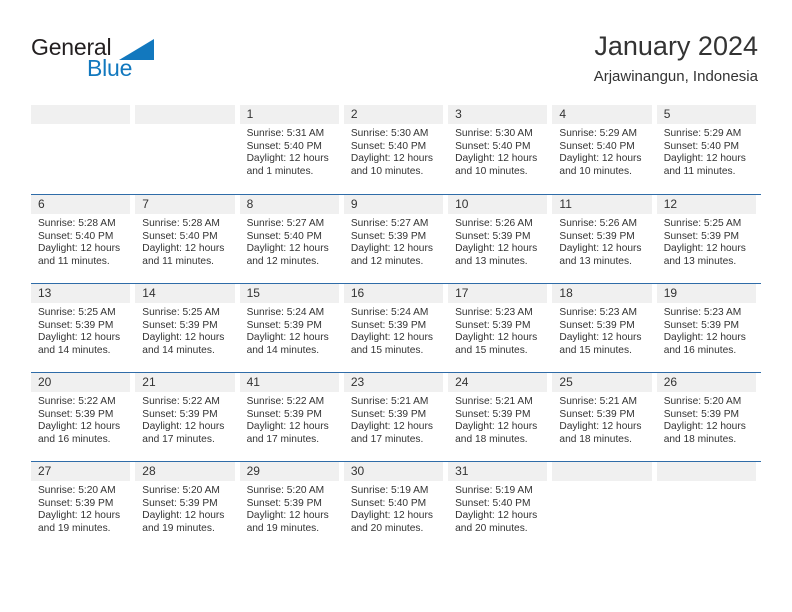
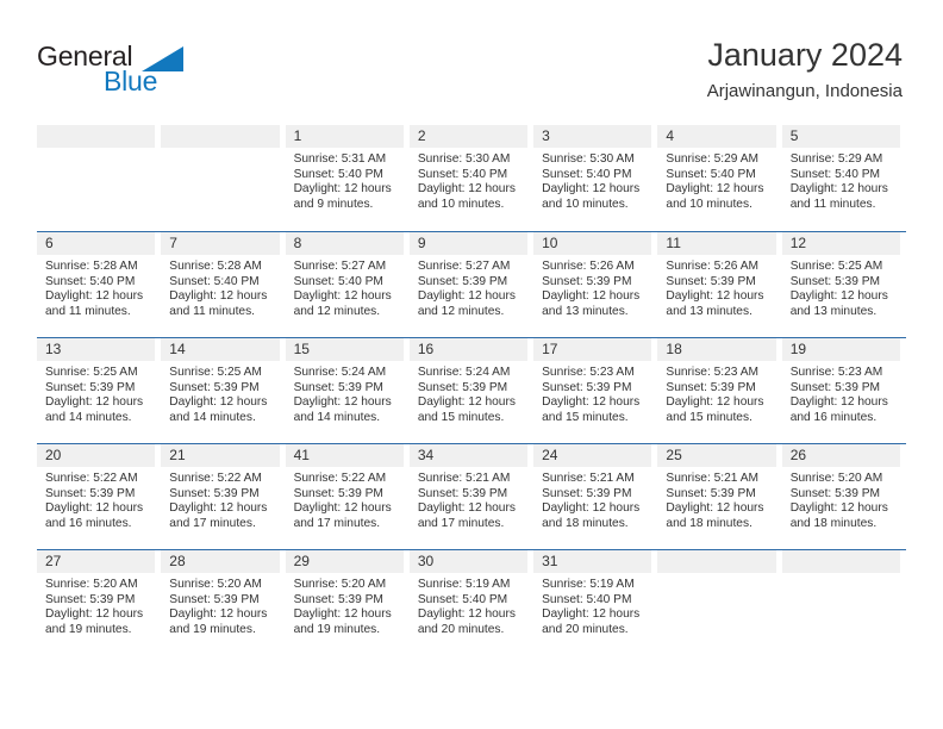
  General
  Blue
  January 2024
  Arjawinangun, Indonesia
  1
  Sunrise: 5:31 AM
  Sunset: 5:40 PM
  Daylight: 12 hours
- and 1 minutes.
+ and 9 minutes.
  2
  Sunrise: 5:30 AM
  Sunset: 5:40 PM
  Daylight: 12 hours
  and 10 minutes.
  3
  Sunrise: 5:30 AM
  Sunset: 5:40 PM
  Daylight: 12 hours
  and 10 minutes.
  4
  Sunrise: 5:29 AM
  Sunset: 5:40 PM
  Daylight: 12 hours
  and 10 minutes.
  5
  Sunrise: 5:29 AM
  Sunset: 5:40 PM
  Daylight: 12 hours
  and 11 minutes.
  6
  Sunrise: 5:28 AM
  Sunset: 5:40 PM
  Daylight: 12 hours
  and 11 minutes.
  7
  Sunrise: 5:28 AM
  Sunset: 5:40 PM
  Daylight: 12 hours
  and 11 minutes.
  8
  Sunrise: 5:27 AM
  Sunset: 5:40 PM
  Daylight: 12 hours
  and 12 minutes.
  9
  Sunrise: 5:27 AM
  Sunset: 5:39 PM
  Daylight: 12 hours
  and 12 minutes.
  10
  Sunrise: 5:26 AM
  Sunset: 5:39 PM
  Daylight: 12 hours
  and 13 minutes.
  11
  Sunrise: 5:26 AM
  Sunset: 5:39 PM
  Daylight: 12 hours
  and 13 minutes.
  12
  Sunrise: 5:25 AM
  Sunset: 5:39 PM
  Daylight: 12 hours
  and 13 minutes.
  13
  Sunrise: 5:25 AM
  Sunset: 5:39 PM
  Daylight: 12 hours
  and 14 minutes.
  14
  Sunrise: 5:25 AM
  Sunset: 5:39 PM
  Daylight: 12 hours
  and 14 minutes.
  15
  Sunrise: 5:24 AM
  Sunset: 5:39 PM
  Daylight: 12 hours
  and 14 minutes.
  16
  Sunrise: 5:24 AM
  Sunset: 5:39 PM
  Daylight: 12 hours
  and 15 minutes.
  17
  Sunrise: 5:23 AM
  Sunset: 5:39 PM
  Daylight: 12 hours
  and 15 minutes.
  18
  Sunrise: 5:23 AM
  Sunset: 5:39 PM
  Daylight: 12 hours
  and 15 minutes.
  19
  Sunrise: 5:23 AM
  Sunset: 5:39 PM
  Daylight: 12 hours
  and 16 minutes.
  20
  Sunrise: 5:22 AM
  Sunset: 5:39 PM
  Daylight: 12 hours
  and 16 minutes.
  21
  Sunrise: 5:22 AM
  Sunset: 5:39 PM
  Daylight: 12 hours
  and 17 minutes.
  41
  Sunrise: 5:22 AM
  Sunset: 5:39 PM
  Daylight: 12 hours
  and 17 minutes.
- 23
+ 34
  Sunrise: 5:21 AM
  Sunset: 5:39 PM
  Daylight: 12 hours
  and 17 minutes.
  24
  Sunrise: 5:21 AM
  Sunset: 5:39 PM
  Daylight: 12 hours
  and 18 minutes.
  25
  Sunrise: 5:21 AM
  Sunset: 5:39 PM
  Daylight: 12 hours
  and 18 minutes.
  26
  Sunrise: 5:20 AM
  Sunset: 5:39 PM
  Daylight: 12 hours
  and 18 minutes.
  27
  Sunrise: 5:20 AM
  Sunset: 5:39 PM
  Daylight: 12 hours
  and 19 minutes.
  28
  Sunrise: 5:20 AM
  Sunset: 5:39 PM
  Daylight: 12 hours
  and 19 minutes.
  29
  Sunrise: 5:20 AM
  Sunset: 5:39 PM
  Daylight: 12 hours
  and 19 minutes.
  30
  Sunrise: 5:19 AM
  Sunset: 5:40 PM
  Daylight: 12 hours
  and 20 minutes.
  31
  Sunrise: 5:19 AM
  Sunset: 5:40 PM
  Daylight: 12 hours
  and 20 minutes.
